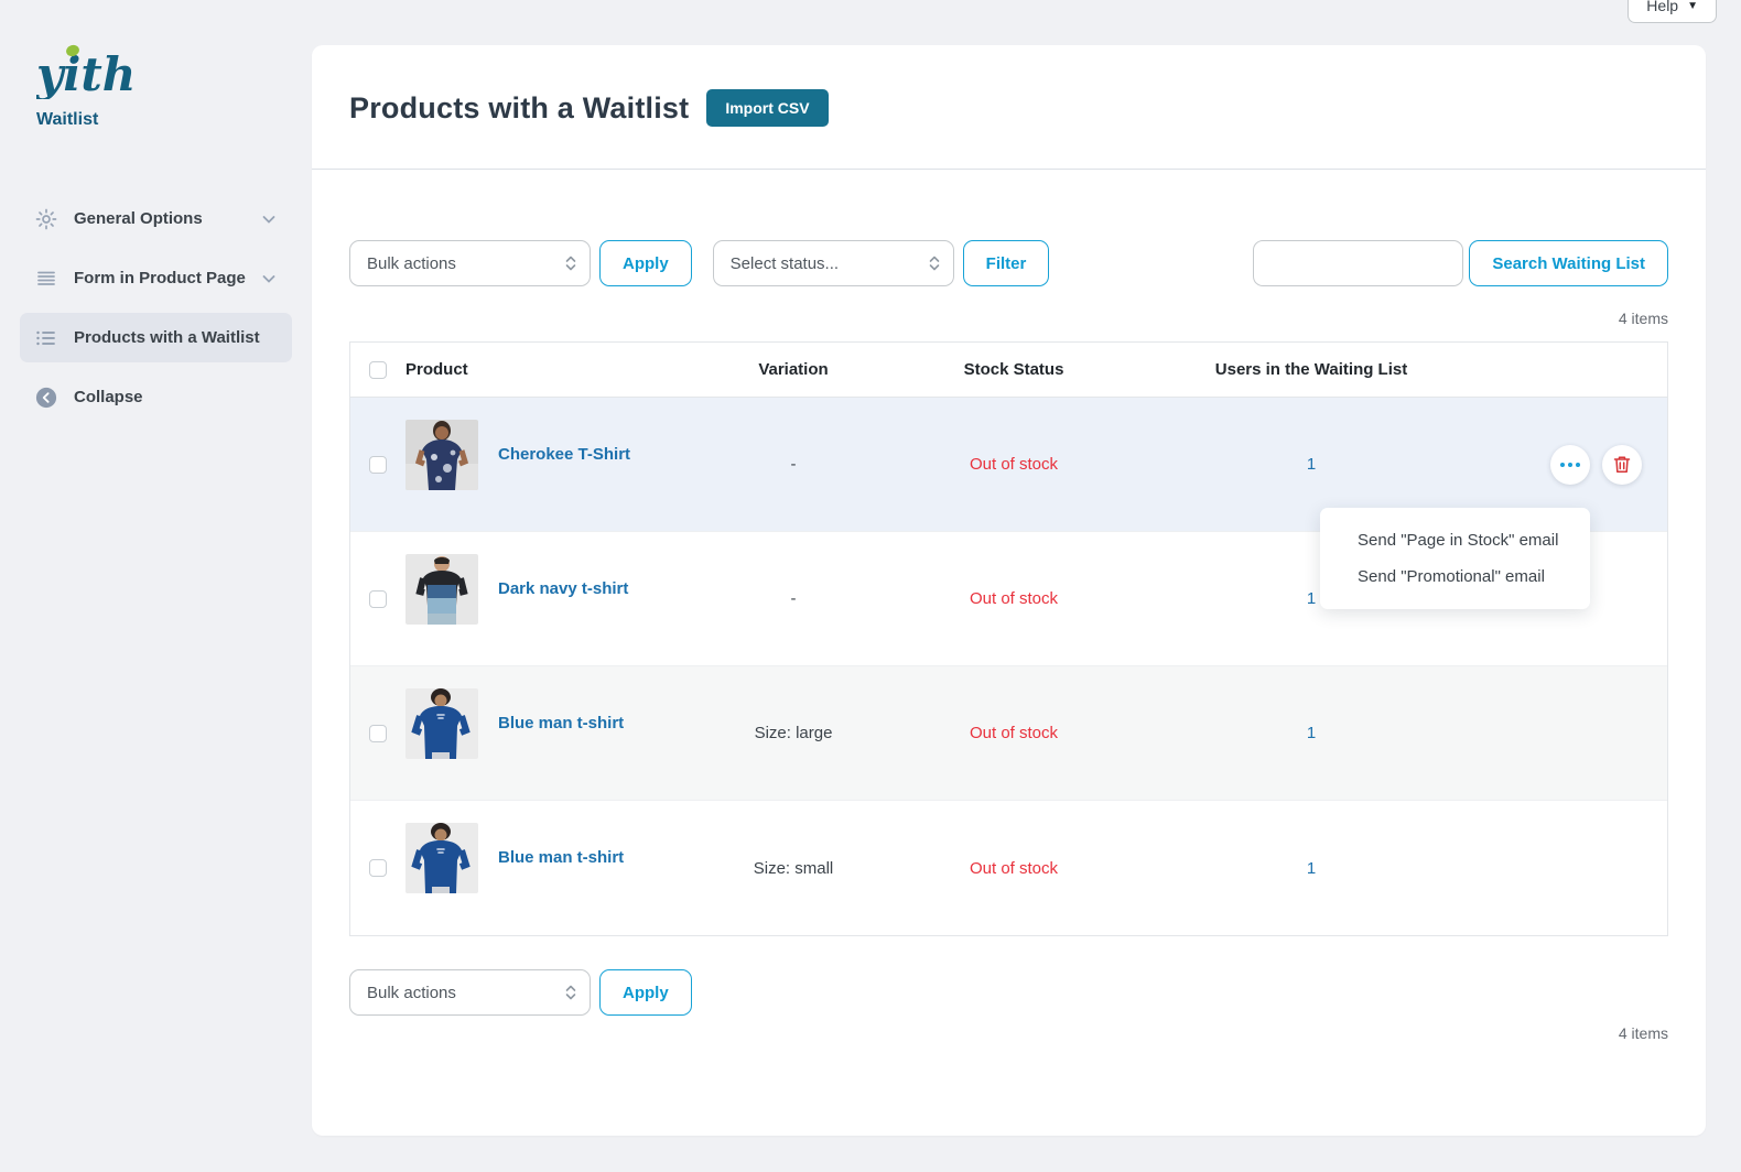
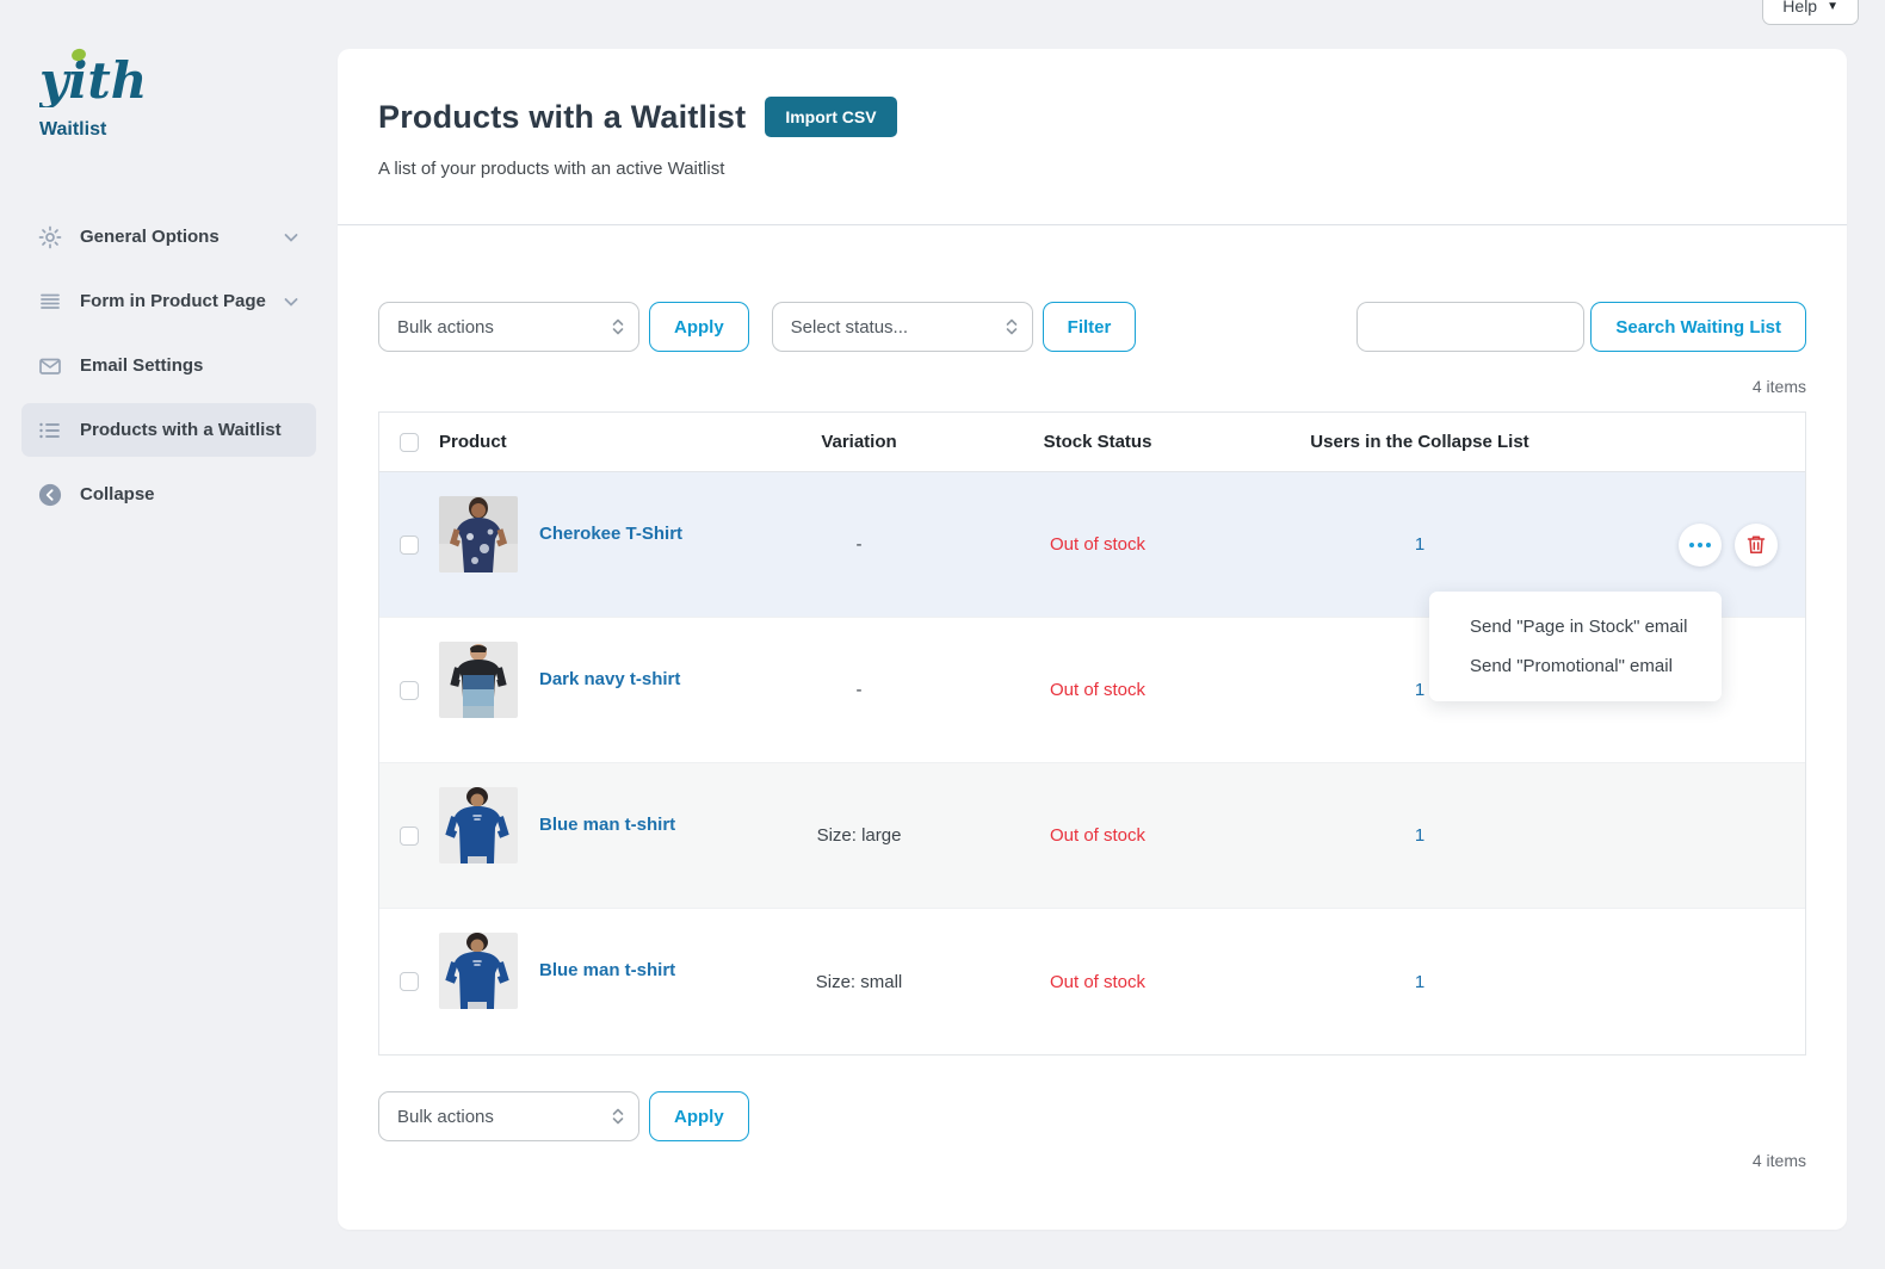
  Help
  ▼
  yith
  Waitlist
  General Options
  Form in Product Page
+ Email Settings
  Products with a Waitlist
  Collapse
  Products with a Waitlist
  Import CSV
+ A list of your products with an active Waitlist
  Bulk actions
  Apply
  Select status...
  Filter
  Search Waiting List
  4 items
  Product
  Variation
  Stock Status
- Users in the Waiting List
+ Users in the Collapse List
  Cherokee T-Shirt
  -
  Out of stock
  1
  Send "Page in Stock" email
  Send "Promotional" email
  Dark navy t-shirt
  -
  Out of stock
  1
  Blue man t-shirt
  Size: large
  Out of stock
  1
  Blue man t-shirt
  Size: small
  Out of stock
  1
  Bulk actions
  Apply
  4 items
